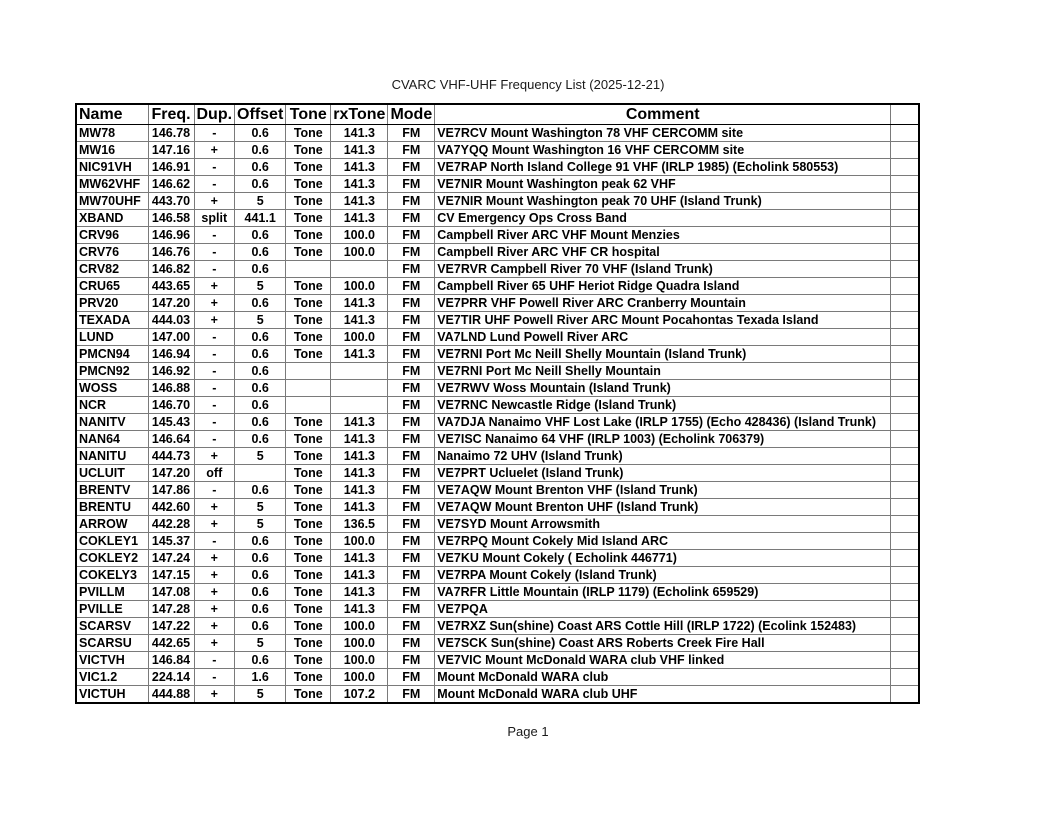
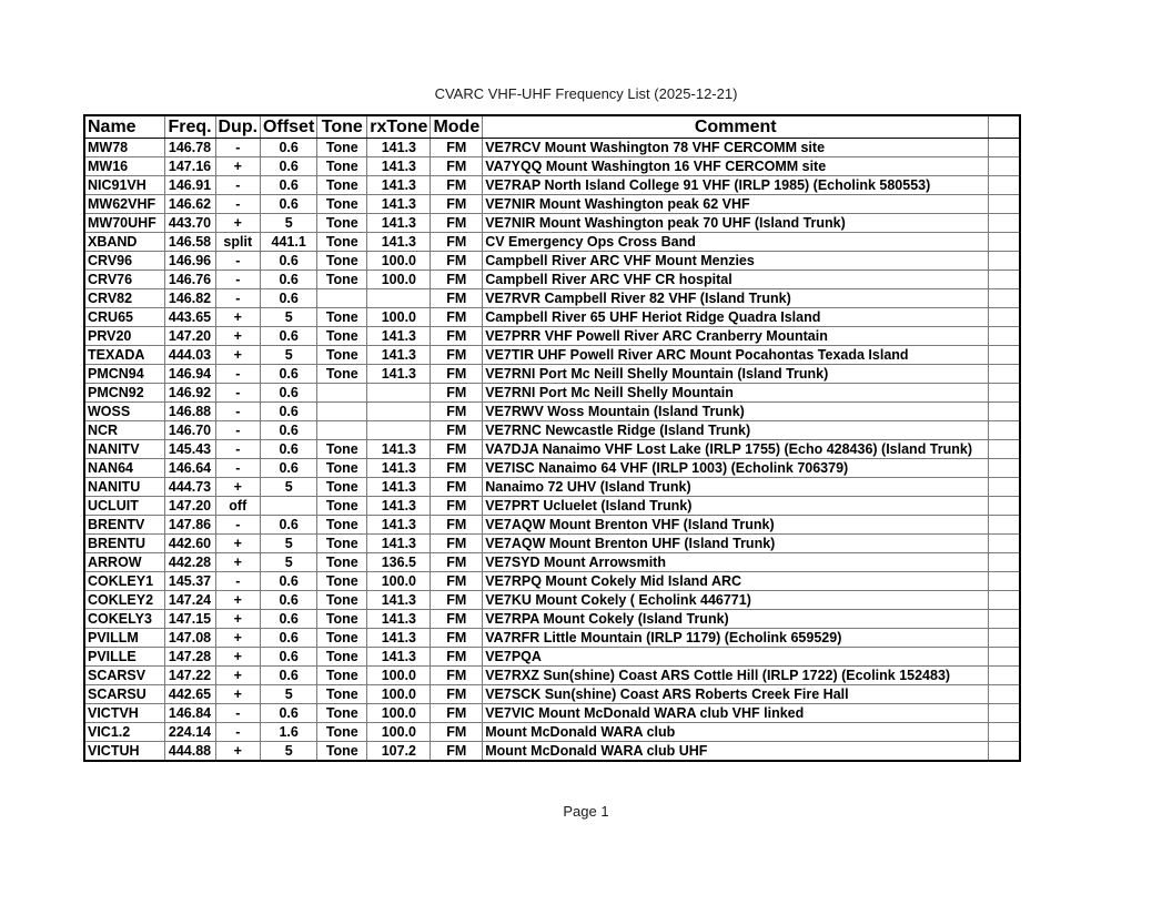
  CVARC VHF-UHF Frequency List (2025-12-21)
  Name	Freq.	Dup.	Offset	Tone	rxTone	Mode	Comment
  MW78	146.78	-	0.6	Tone	141.3	FM	VE7RCV Mount Washington 78 VHF CERCOMM site
  MW16	147.16	+	0.6	Tone	141.3	FM	VA7YQQ Mount Washington 16 VHF CERCOMM site
  NIC91VH	146.91	-	0.6	Tone	141.3	FM	VE7RAP North Island College 91 VHF (IRLP 1985) (Echolink 580553)
  MW62VHF	146.62	-	0.6	Tone	141.3	FM	VE7NIR Mount Washington peak 62 VHF
  MW70UHF	443.70	+	5	Tone	141.3	FM	VE7NIR Mount Washington peak 70 UHF (Island Trunk)
  XBAND	146.58	split	441.1	Tone	141.3	FM	CV Emergency Ops Cross Band
  CRV96	146.96	-	0.6	Tone	100.0	FM	Campbell River ARC VHF Mount Menzies
  CRV76	146.76	-	0.6	Tone	100.0	FM	Campbell River ARC VHF CR hospital
- CRV82	146.82	-	0.6			FM	VE7RVR Campbell River 70 VHF (Island Trunk)
+ CRV82	146.82	-	0.6			FM	VE7RVR Campbell River 82 VHF (Island Trunk)
  CRU65	443.65	+	5	Tone	100.0	FM	Campbell River 65 UHF Heriot Ridge Quadra Island
  PRV20	147.20	+	0.6	Tone	141.3	FM	VE7PRR VHF Powell River ARC Cranberry Mountain
  TEXADA	444.03	+	5	Tone	141.3	FM	VE7TIR UHF Powell River ARC Mount Pocahontas Texada Island
- LUND	147.00	-	0.6	Tone	100.0	FM	VA7LND Lund Powell River ARC
  PMCN94	146.94	-	0.6	Tone	141.3	FM	VE7RNI Port Mc Neill Shelly Mountain (Island Trunk)
  PMCN92	146.92	-	0.6			FM	VE7RNI Port Mc Neill Shelly Mountain
  WOSS	146.88	-	0.6			FM	VE7RWV Woss Mountain (Island Trunk)
  NCR	146.70	-	0.6			FM	VE7RNC Newcastle Ridge (Island Trunk)
  NANITV	145.43	-	0.6	Tone	141.3	FM	VA7DJA Nanaimo VHF Lost Lake (IRLP 1755) (Echo 428436) (Island Trunk)
  NAN64	146.64	-	0.6	Tone	141.3	FM	VE7ISC Nanaimo 64 VHF (IRLP 1003) (Echolink 706379)
  NANITU	444.73	+	5	Tone	141.3	FM	Nanaimo 72 UHV (Island Trunk)
  UCLUIT	147.20	off		Tone	141.3	FM	VE7PRT Ucluelet (Island Trunk)
  BRENTV	147.86	-	0.6	Tone	141.3	FM	VE7AQW Mount Brenton VHF (Island Trunk)
  BRENTU	442.60	+	5	Tone	141.3	FM	VE7AQW Mount Brenton UHF (Island Trunk)
  ARROW	442.28	+	5	Tone	136.5	FM	VE7SYD Mount Arrowsmith
  COKLEY1	145.37	-	0.6	Tone	100.0	FM	VE7RPQ Mount Cokely Mid Island ARC
  COKLEY2	147.24	+	0.6	Tone	141.3	FM	VE7KU Mount Cokely ( Echolink 446771)
  COKELY3	147.15	+	0.6	Tone	141.3	FM	VE7RPA Mount Cokely (Island Trunk)
  PVILLM	147.08	+	0.6	Tone	141.3	FM	VA7RFR Little Mountain (IRLP 1179) (Echolink 659529)
  PVILLE	147.28	+	0.6	Tone	141.3	FM	VE7PQA
  SCARSV	147.22	+	0.6	Tone	100.0	FM	VE7RXZ Sun(shine) Coast ARS Cottle Hill (IRLP 1722) (Ecolink 152483)
  SCARSU	442.65	+	5	Tone	100.0	FM	VE7SCK Sun(shine) Coast ARS Roberts Creek Fire Hall
  VICTVH	146.84	-	0.6	Tone	100.0	FM	VE7VIC Mount McDonald WARA club VHF linked
  VIC1.2	224.14	-	1.6	Tone	100.0	FM	Mount McDonald WARA club
  VICTUH	444.88	+	5	Tone	107.2	FM	Mount McDonald WARA club UHF
  Page 1
